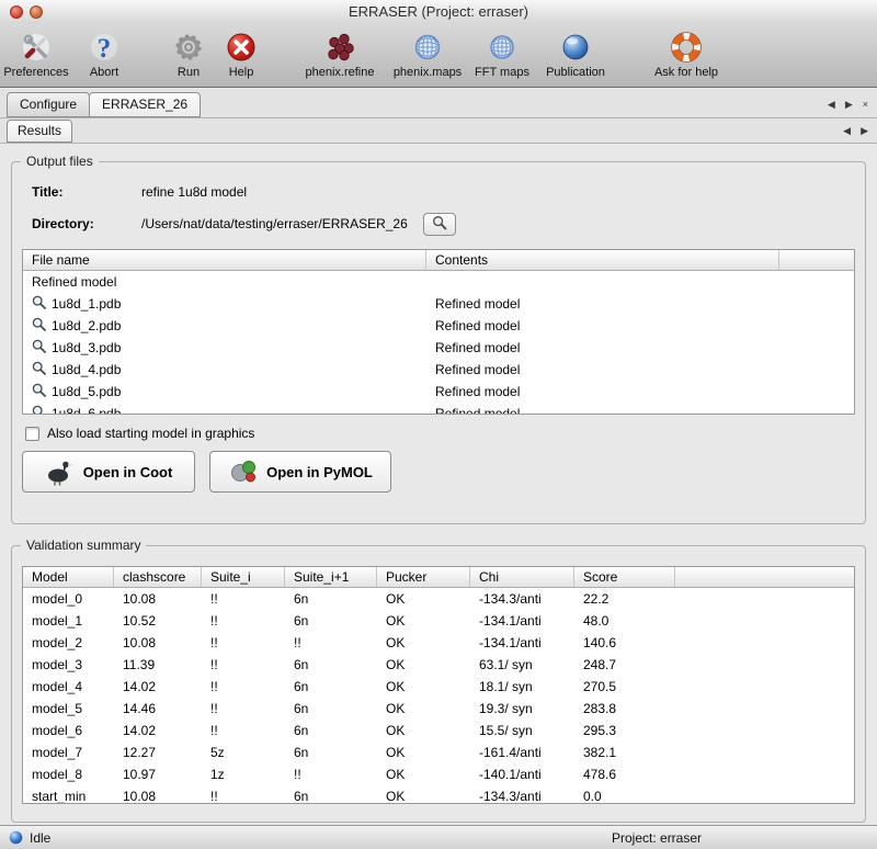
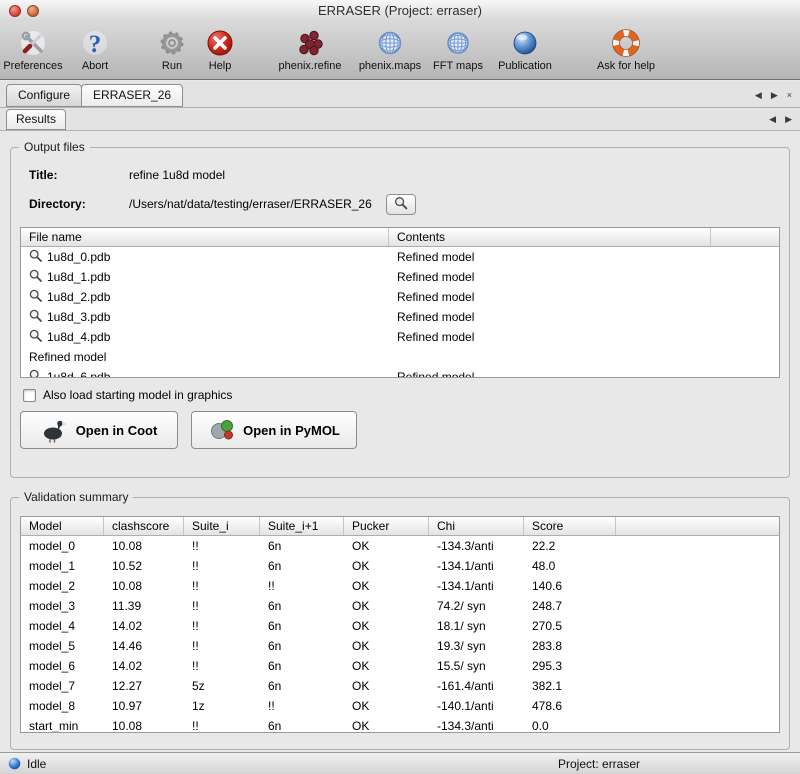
  ERRASER (Project: erraser)
  Preferences
  ?
  Abort
  Run
  Help
  phenix.refine
  phenix.maps
  FFT maps
  Publication
  Ask for help
  Configure
  ERRASER_26
  ◀
  ▶
  ×
  Results
  ◀
  ▶
  Output files
  Title:
  refine 1u8d model
  Directory:
  /Users/nat/data/testing/erraser/ERRASER_26
  File name
  Contents
+ 1u8d_0.pdb
  Refined model
  1u8d_1.pdb
  Refined model
  1u8d_2.pdb
  Refined model
  1u8d_3.pdb
  Refined model
  1u8d_4.pdb
  Refined model
- 1u8d_5.pdb
  Refined model
  Also load starting model in graphics
  Open in Coot
  Open in PyMOL
  Validation summary
  Model
  clashscore
  Suite_i
  Suite_i+1
  Pucker
  Chi
  Score
  model_0
  10.08
  !!
  6n
  OK
  -134.3/anti
  22.2
  model_1
  10.52
  !!
  6n
  OK
  -134.1/anti
  48.0
  model_2
  10.08
  !!
  !!
  OK
  -134.1/anti
  140.6
  model_3
  11.39
  !!
  6n
  OK
- 63.1/ syn
+ 74.2/ syn
  248.7
  model_4
  14.02
  !!
  6n
  OK
  18.1/ syn
  270.5
  model_5
  14.46
  !!
  6n
  OK
  19.3/ syn
  283.8
  model_6
  14.02
  !!
  6n
  OK
  15.5/ syn
  295.3
  model_7
  12.27
  5z
  6n
  OK
  -161.4/anti
  382.1
  model_8
  10.97
  1z
  !!
  OK
  -140.1/anti
  478.6
  start_min
  10.08
  !!
  6n
  OK
  -134.3/anti
  0.0
  Idle
  Project: erraser
